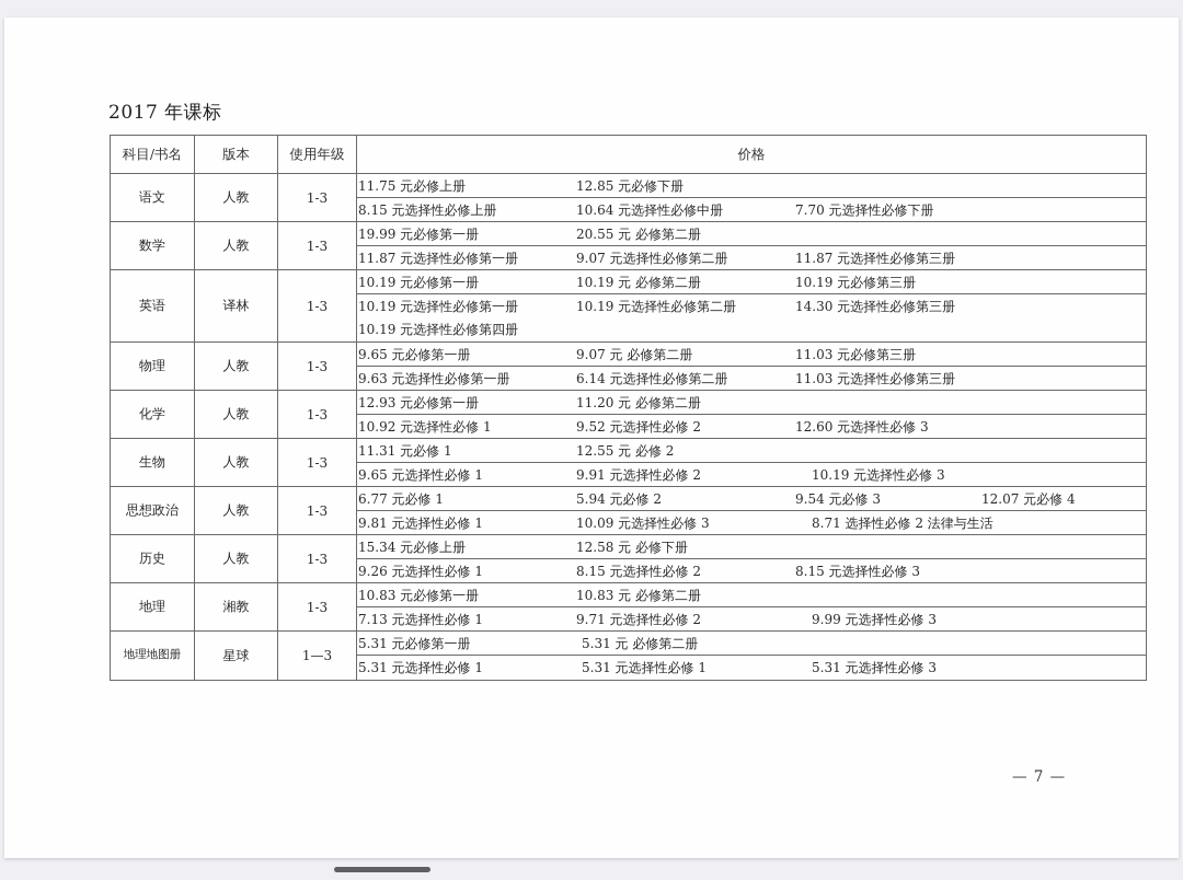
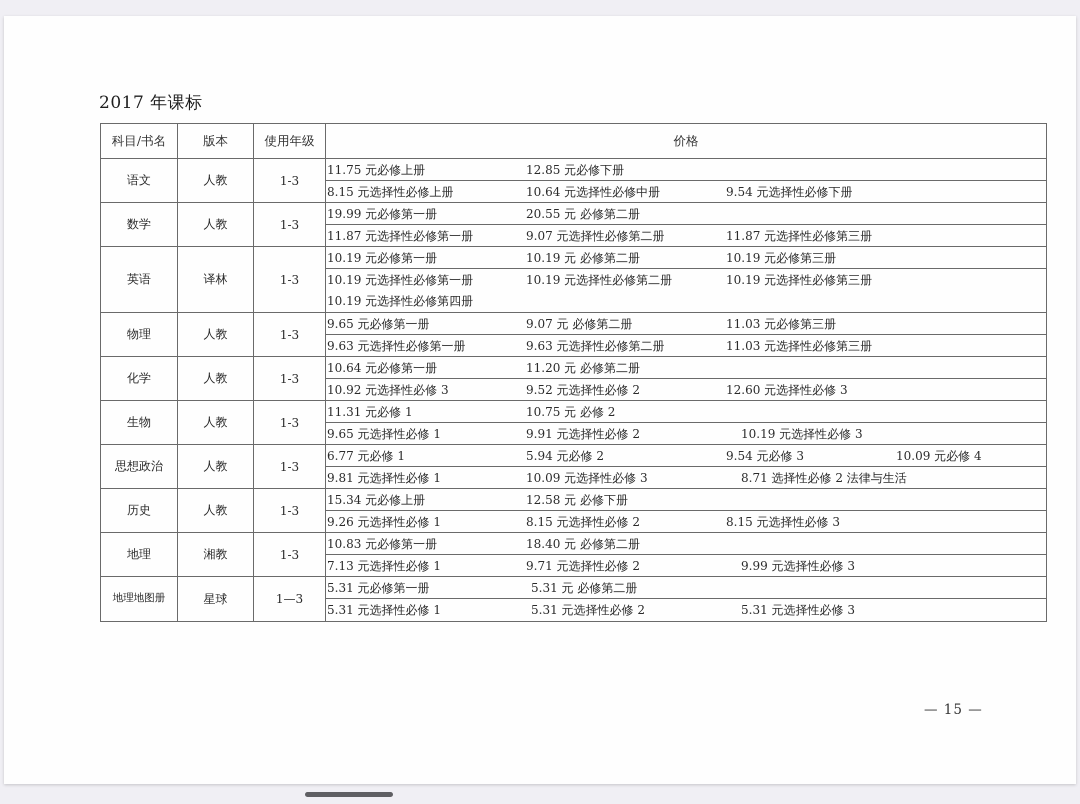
  2017 年课标
  科目/书名	版本	使用年级	价格
  语文	人教	1-3	11.75 元必修上册 12.85 元必修下册
- 8.15 元选择性必修上册 10.64 元选择性必修中册 7.70 元选择性必修下册
+ 8.15 元选择性必修上册 10.64 元选择性必修中册 9.54 元选择性必修下册
  数学	人教	1-3	19.99 元必修第一册 20.55 元 必修第二册
  11.87 元选择性必修第一册 9.07 元选择性必修第二册 11.87 元选择性必修第三册
  英语	译林	1-3	10.19 元必修第一册 10.19 元 必修第二册 10.19 元必修第三册
- 10.19 元选择性必修第一册 10.19 元选择性必修第二册 14.30 元选择性必修第三册10.19 元选择性必修第四册
+ 10.19 元选择性必修第一册 10.19 元选择性必修第二册 10.19 元选择性必修第三册10.19 元选择性必修第四册
  物理	人教	1-3	9.65 元必修第一册 9.07 元 必修第二册 11.03 元必修第三册
- 9.63 元选择性必修第一册 6.14 元选择性必修第二册 11.03 元选择性必修第三册
+ 9.63 元选择性必修第一册 9.63 元选择性必修第二册 11.03 元选择性必修第三册
- 化学	人教	1-3	12.93 元必修第一册 11.20 元 必修第二册
+ 化学	人教	1-3	10.64 元必修第一册 11.20 元 必修第二册
- 10.92 元选择性必修 1 9.52 元选择性必修 2 12.60 元选择性必修 3
+ 10.92 元选择性必修 3 9.52 元选择性必修 2 12.60 元选择性必修 3
- 生物	人教	1-3	11.31 元必修 1 12.55 元 必修 2
+ 生物	人教	1-3	11.31 元必修 1 10.75 元 必修 2
  9.65 元选择性必修 1 9.91 元选择性必修 2 10.19 元选择性必修 3
- 思想政治	人教	1-3	6.77 元必修 1 5.94 元必修 2 9.54 元必修 3 12.07 元必修 4
+ 思想政治	人教	1-3	6.77 元必修 1 5.94 元必修 2 9.54 元必修 3 10.09 元必修 4
  9.81 元选择性必修 1 10.09 元选择性必修 3 8.71 选择性必修 2 法律与生活
  历史	人教	1-3	15.34 元必修上册 12.58 元 必修下册
  9.26 元选择性必修 1 8.15 元选择性必修 2 8.15 元选择性必修 3
- 地理	湘教	1-3	10.83 元必修第一册 10.83 元 必修第二册
+ 地理	湘教	1-3	10.83 元必修第一册 18.40 元 必修第二册
  7.13 元选择性必修 1 9.71 元选择性必修 2 9.99 元选择性必修 3
  地理地图册	星球	1—3	5.31 元必修第一册 5.31 元 必修第二册
- 5.31 元选择性必修 1 5.31 元选择性必修 1 5.31 元选择性必修 3
+ 5.31 元选择性必修 1 5.31 元选择性必修 2 5.31 元选择性必修 3
- — 7 —
+ — 15 —
